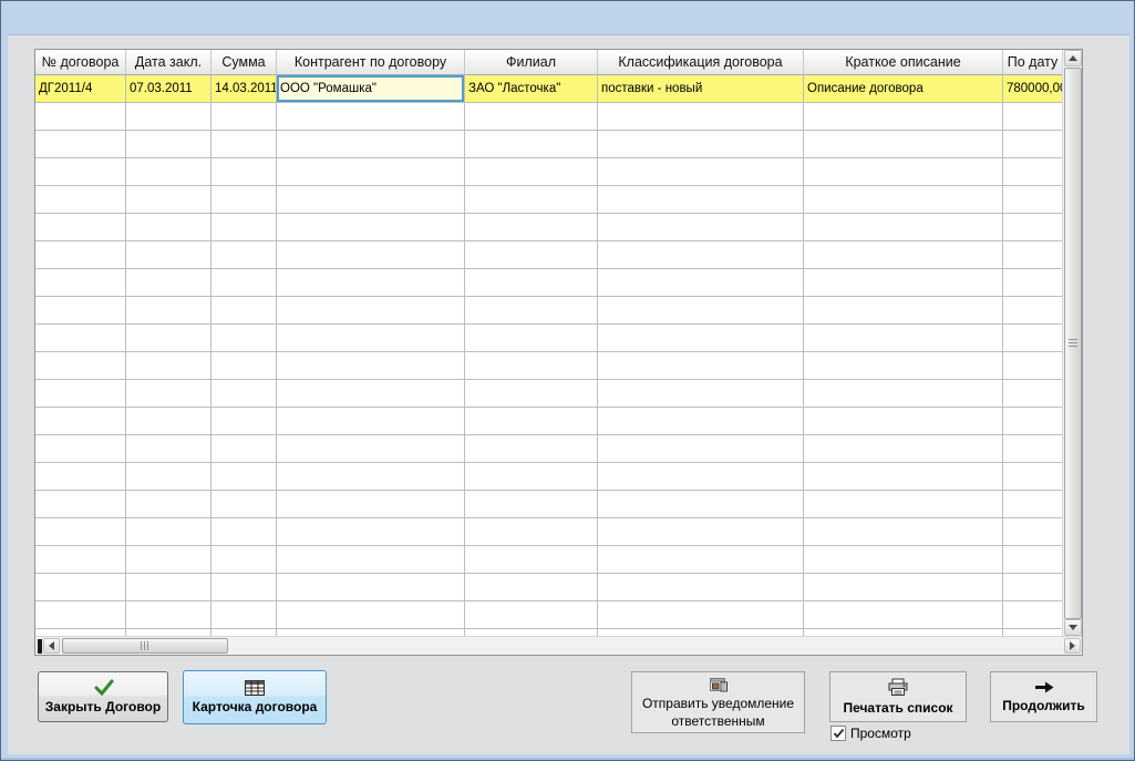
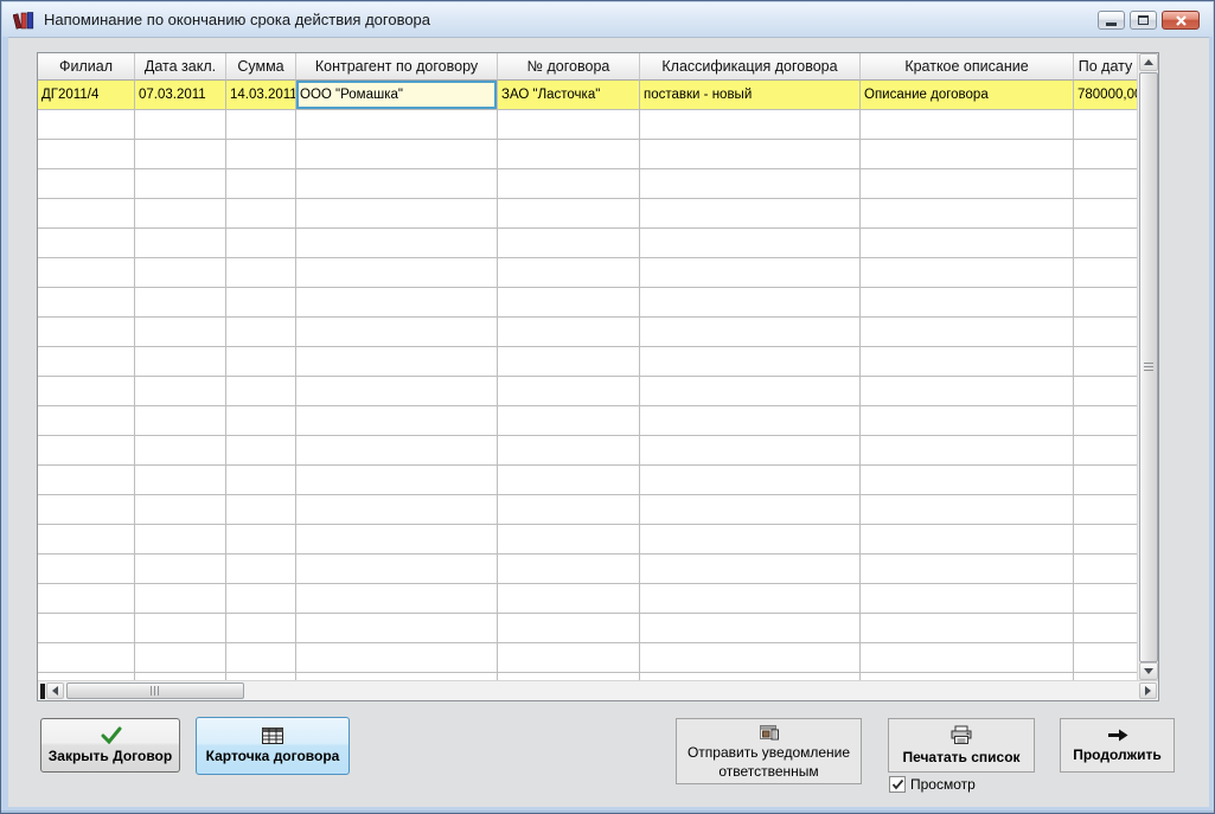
+ Напоминание по окончанию срока действия договора
- № договора
+ Филиал
  Дата закл.
  Сумма
  Контрагент по договору
- Филиал
+ № договора
  Классификация договора
  Краткое описание
  По дату
  ДГ2011/4
  07.03.2011
  14.03.2011
  ООО "Ромашка"
  ЗАО "Ласточка"
  поставки - новый
  Описание договора
  780000,0
  Закрыть Договор
  Карточка договора
  Отправить уведомление
  ответственным
  Печатать список
  Просмотр
  Продолжить
